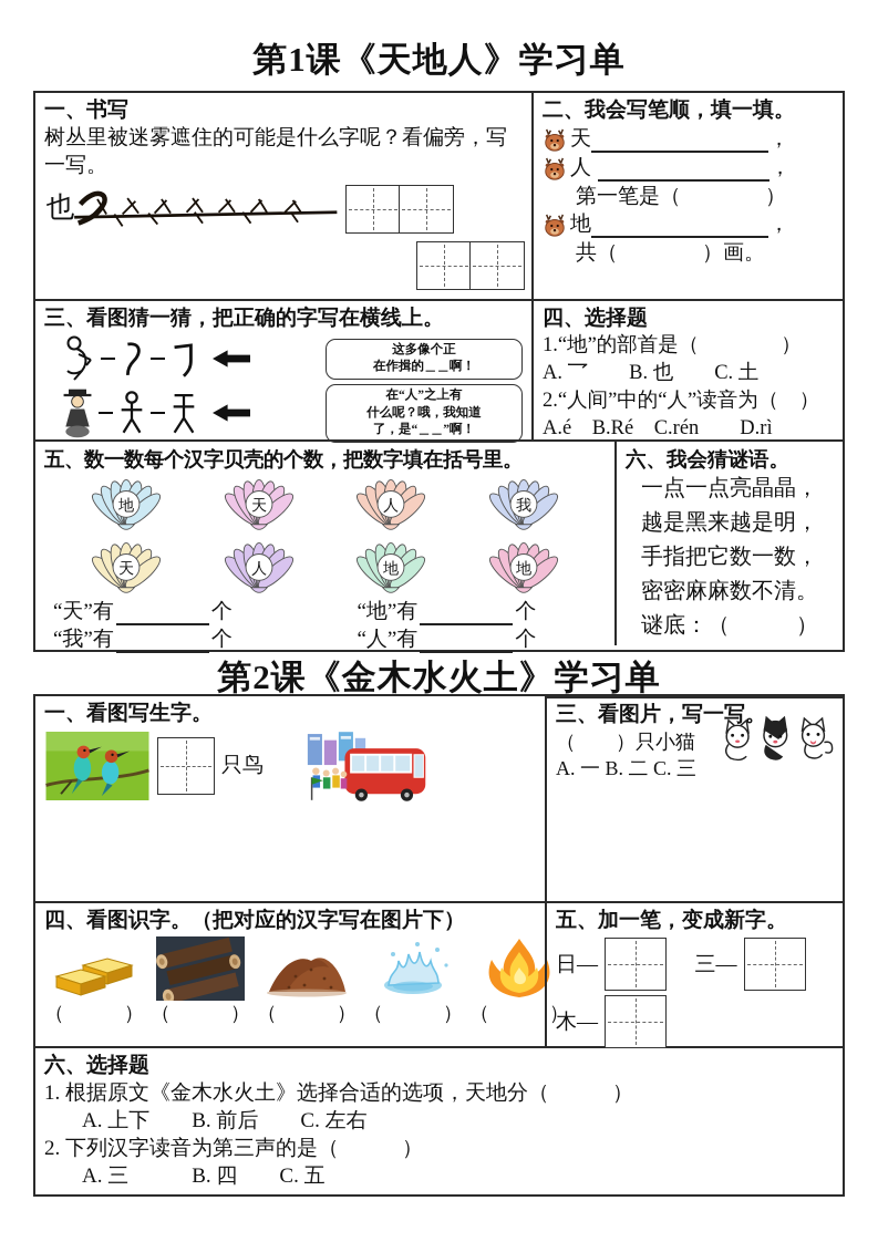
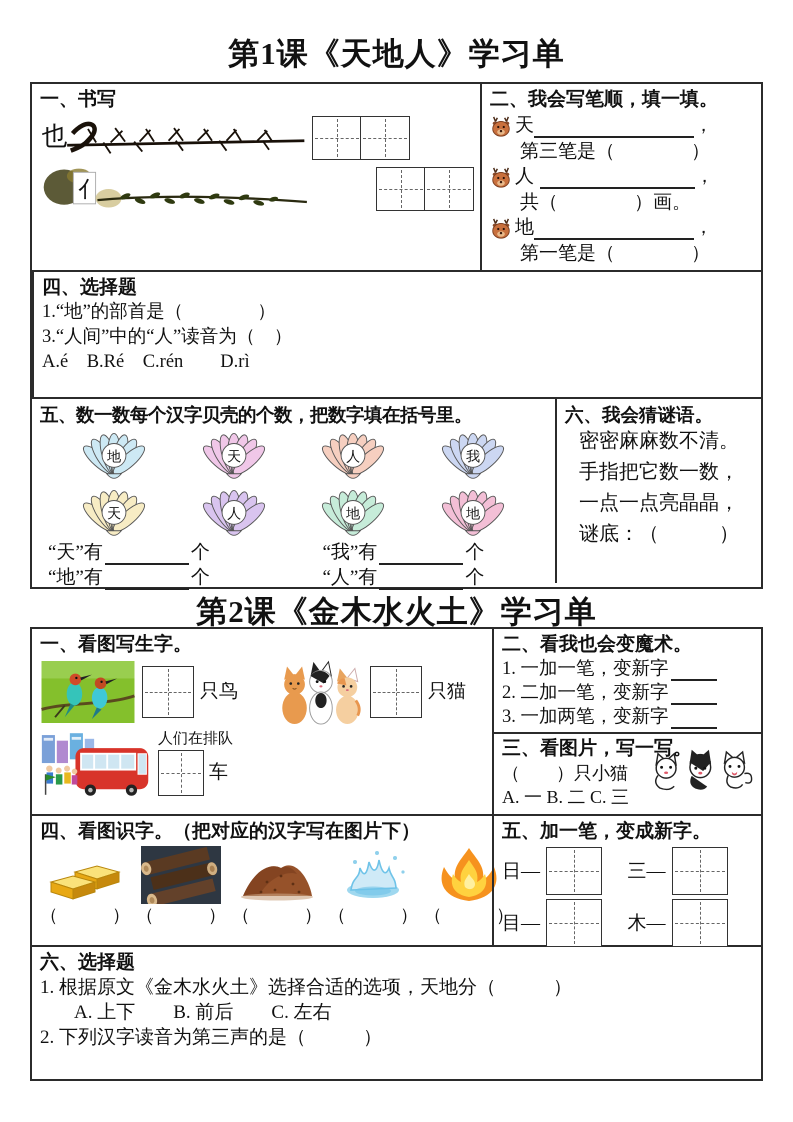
  第1课《天地人》学习单
  一、书写
- 树丛里被迷雾遮住的可能是什么字呢？看偏旁，写一写。
  也
+ 亻
  二、我会写笔顺，填一填。
  天
  ，
+ 第三笔是（ ）
  人
  ，
- 第一笔是（ ）
+ 共（ ）画。
  地
  ，
- 共（ ）画。
+ 第一笔是（ ）
- 三、看图猜一猜，把正确的字写在横线上。
- 这多像个正
- 在作揖的＿＿啊！
- 在“人”之上有
- 什么呢？哦，我知道
- 了，是“＿＿”啊！
  四、选择题
  1.“地”的部首是（ ）
- A. 乛 B. 也 C. 土
- 2.“人间”中的“人”读音为（ ）
+ 3.“人间”中的“人”读音为（ ）
  A.é B.Ré C.rén D.rì
  五、数一数每个汉字贝壳的个数，把数字填在括号里。
  地
  天
  人
  我
  天
  人
  地
  地
  “天”有
  个
- “地”有
+ “我”有
  个
- “我”有
+ “地”有
  个
  “人”有
  个
  六、我会猜谜语。
- 一点一点亮晶晶，
+ 密密麻麻数不清。
- 越是黑来越是明，
  手指把它数一数，
- 密密麻麻数不清。
+ 一点一点亮晶晶，
  谜底：（ ）
  第2课《金木水火土》学习单
  一、看图写生字。
  只鸟
+ 只猫
+ 人们在排队
+ 车
+ 二、看我也会变魔术。
+ 1. 一加一笔，变新字
+ 2. 二加一笔，变新字
+ 3. 一加两笔，变新字
  三、看图片，写一写。
  （ ）只小猫
  A. 一 B. 二 C. 三
  四、看图识字。（把对应的汉字写在图片下）
  （ ）
  （ ）
  （ ）
  （ ）
  （ ）
  五、加一笔，变成新字。
  日—
  三—
+ 目—
  木—
  六、选择题
  1. 根据原文《金木水火土》选择合适的选项，天地分（ ）
  A. 上下 B. 前后 C. 左右
  2. 下列汉字读音为第三声的是（ ）
- A. 三 B. 四 C. 五
